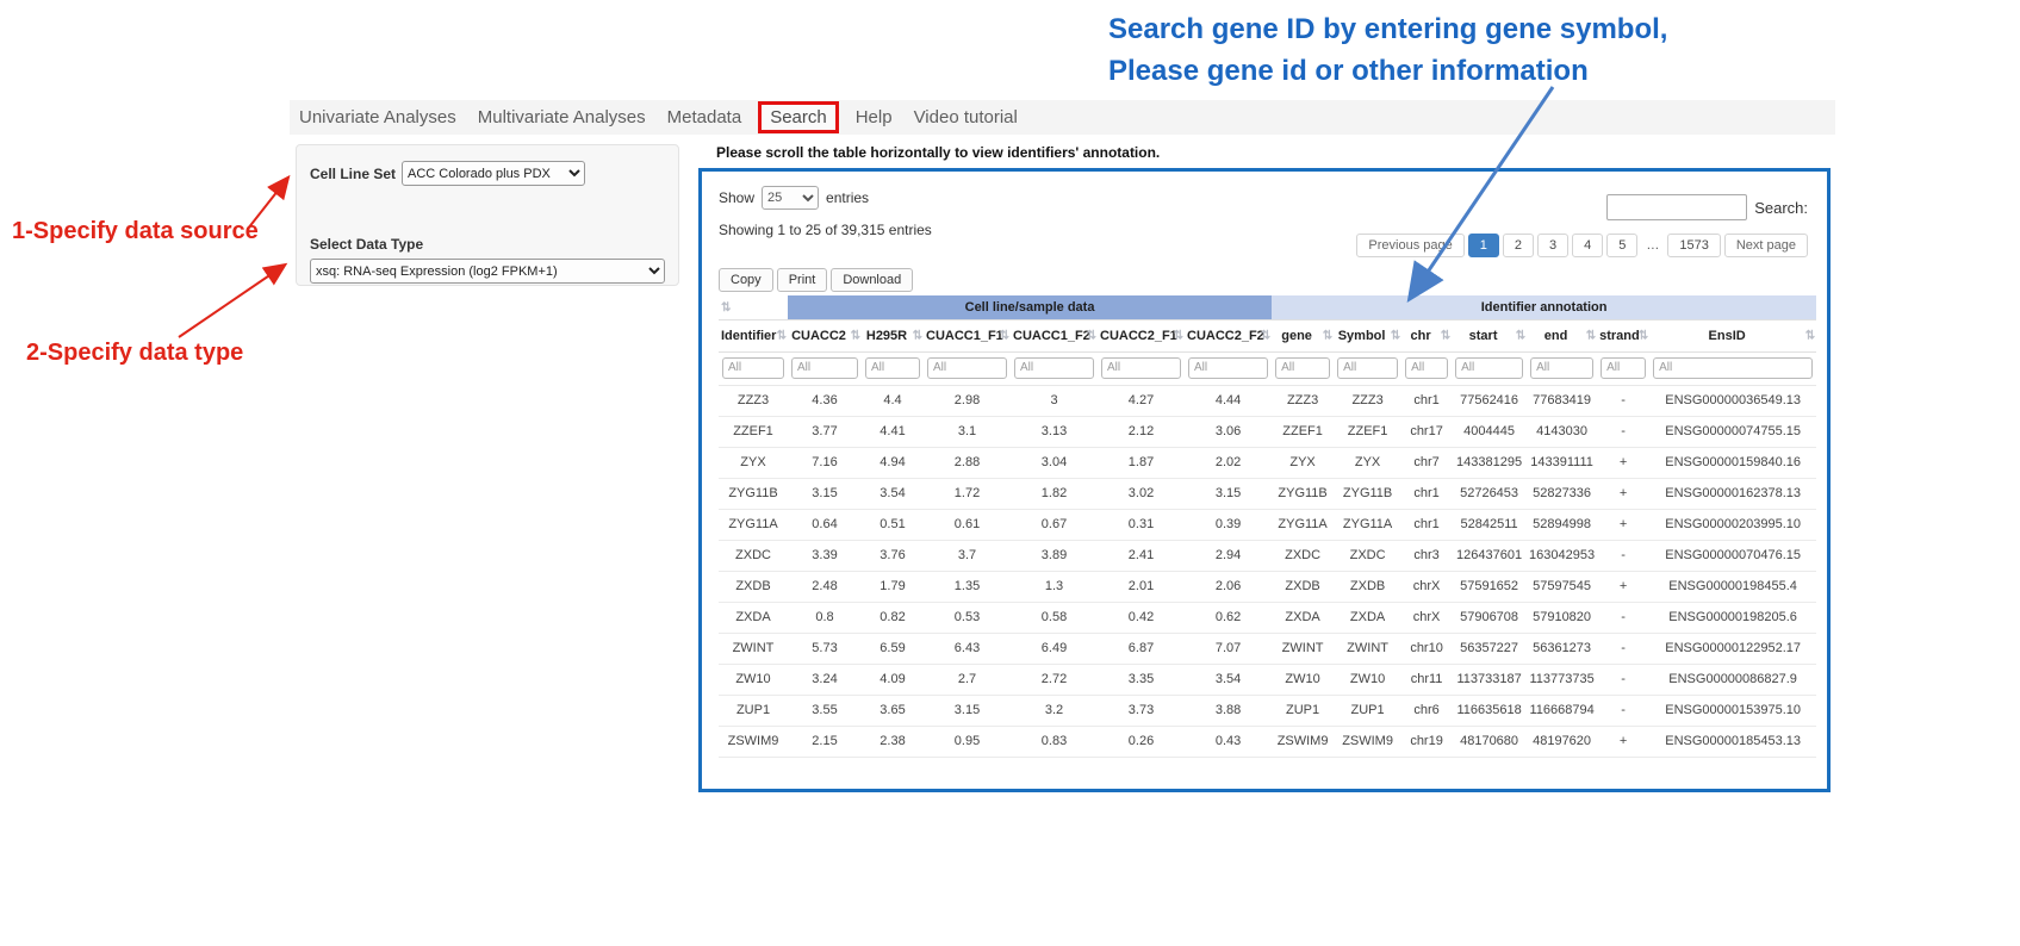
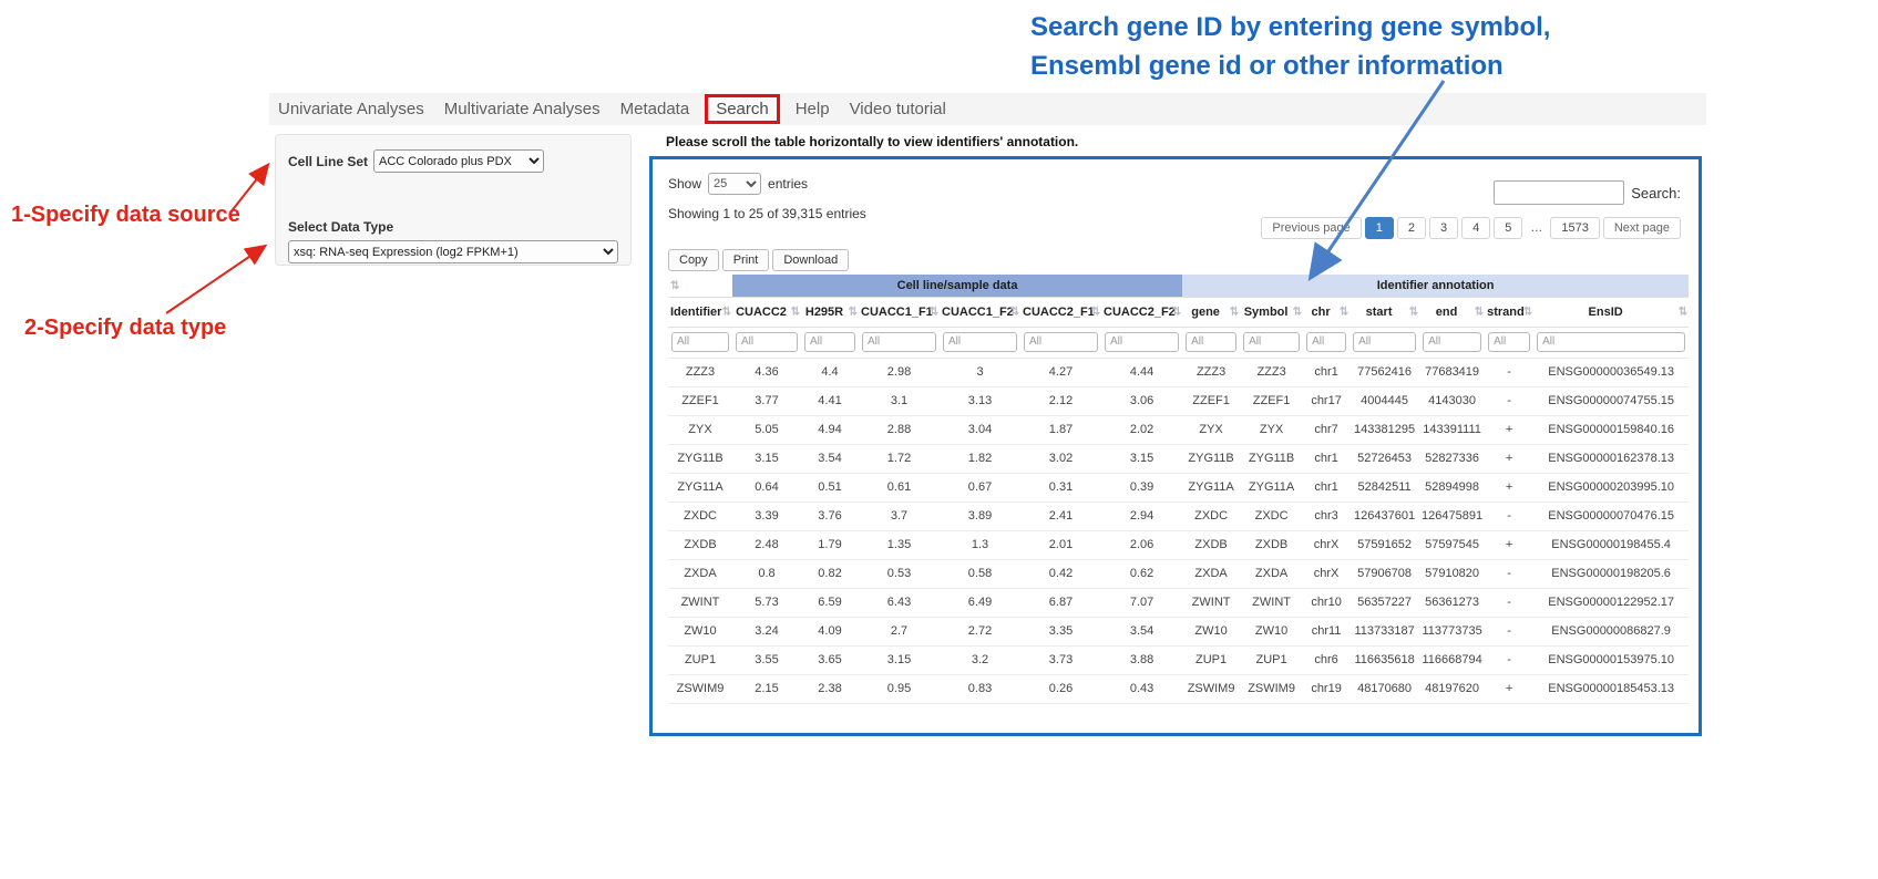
  Search gene ID by entering gene symbol,
- Please gene id or other information
+ Ensembl gene id or other information
  Univariate Analyses
  Multivariate Analyses
  Metadata
  Search
  Help
  Video tutorial
  Cell Line Set
  ACC Colorado plus PDX
  Select Data Type
  xsq: RNA-seq Expression (log2 FPKM+1)
  1-Specify data source
  2-Specify data type
  Please scroll the table horizontally to view identifiers' annotation.
  Show
  25
  entries
  Showing 1 to 25 of 39,315 entries
  Search:
  Previous page
  1
  2
  3
  4
  5
  …
  1573
  Next page
  Copy
  Print
  Download
  ⇅	Cell line/sample data	Identifier annotation
  Identifier⇅	CUACC2 ⇅	H295R ⇅	CUACC1_F1⇅	CUACC1_F2⇅	CUACC2_F1⇅	CUACC2_F2⇅	gene ⇅	Symbol ⇅	chr ⇅	start ⇅	end ⇅	strand⇅	EnsID ⇅
  All	All	All	All	All	All	All	All	All	All	All	All	All	All
  ZZZ3	4.36	4.4	2.98	3	4.27	4.44	ZZZ3	ZZZ3	chr1	77562416	77683419	-	ENSG00000036549.13
  ZZEF1	3.77	4.41	3.1	3.13	2.12	3.06	ZZEF1	ZZEF1	chr17	4004445	4143030	-	ENSG00000074755.15
- ZYX	7.16	4.94	2.88	3.04	1.87	2.02	ZYX	ZYX	chr7	143381295	143391111	+	ENSG00000159840.16
+ ZYX	5.05	4.94	2.88	3.04	1.87	2.02	ZYX	ZYX	chr7	143381295	143391111	+	ENSG00000159840.16
  ZYG11B	3.15	3.54	1.72	1.82	3.02	3.15	ZYG11B	ZYG11B	chr1	52726453	52827336	+	ENSG00000162378.13
  ZYG11A	0.64	0.51	0.61	0.67	0.31	0.39	ZYG11A	ZYG11A	chr1	52842511	52894998	+	ENSG00000203995.10
- ZXDC	3.39	3.76	3.7	3.89	2.41	2.94	ZXDC	ZXDC	chr3	126437601	163042953	-	ENSG00000070476.15
+ ZXDC	3.39	3.76	3.7	3.89	2.41	2.94	ZXDC	ZXDC	chr3	126437601	126475891	-	ENSG00000070476.15
  ZXDB	2.48	1.79	1.35	1.3	2.01	2.06	ZXDB	ZXDB	chrX	57591652	57597545	+	ENSG00000198455.4
  ZXDA	0.8	0.82	0.53	0.58	0.42	0.62	ZXDA	ZXDA	chrX	57906708	57910820	-	ENSG00000198205.6
  ZWINT	5.73	6.59	6.43	6.49	6.87	7.07	ZWINT	ZWINT	chr10	56357227	56361273	-	ENSG00000122952.17
  ZW10	3.24	4.09	2.7	2.72	3.35	3.54	ZW10	ZW10	chr11	113733187	113773735	-	ENSG00000086827.9
  ZUP1	3.55	3.65	3.15	3.2	3.73	3.88	ZUP1	ZUP1	chr6	116635618	116668794	-	ENSG00000153975.10
  ZSWIM9	2.15	2.38	0.95	0.83	0.26	0.43	ZSWIM9	ZSWIM9	chr19	48170680	48197620	+	ENSG00000185453.13
